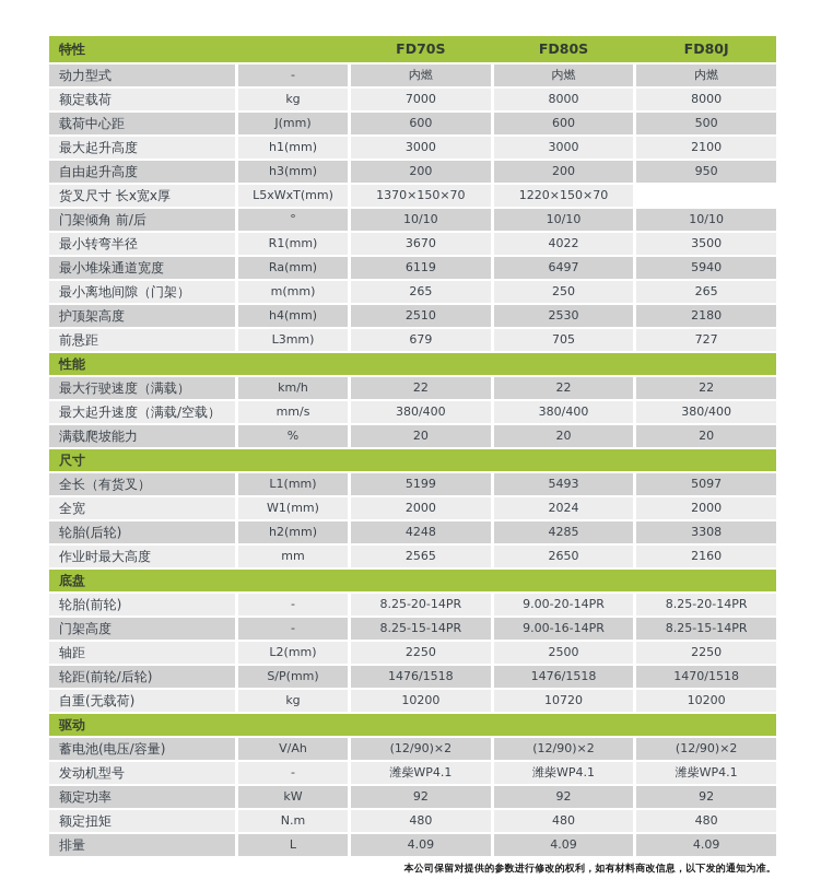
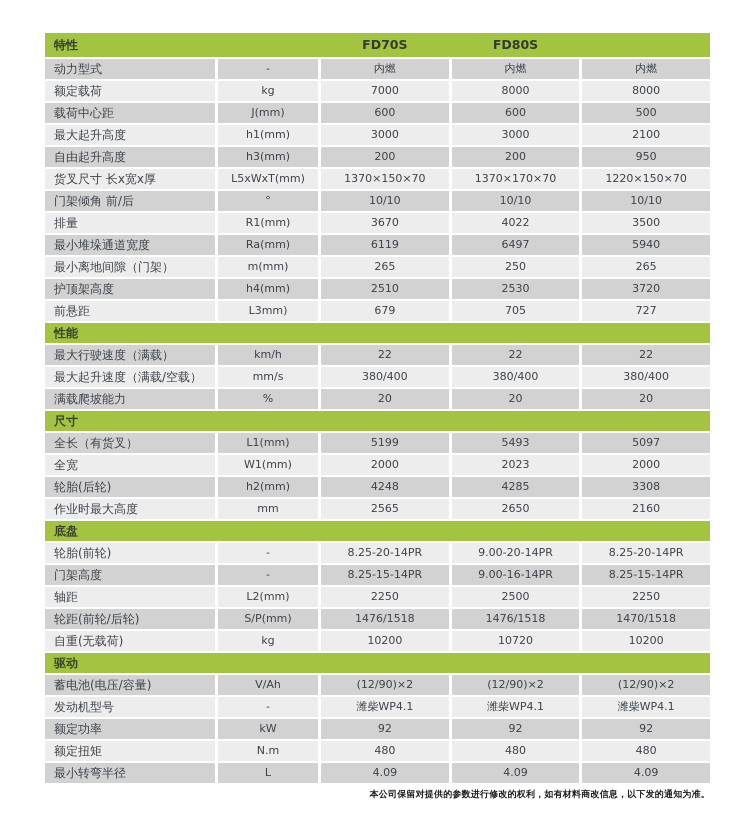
  特性
  FD70S
  FD80S
- FD80J
  动力型式
  -
  内燃
  内燃
  内燃
  额定载荷
  kg
  7000
  8000
  8000
  载荷中心距
  J(mm)
  600
  600
  500
  最大起升高度
  h1(mm)
  3000
  3000
  2100
  自由起升高度
  h3(mm)
  200
  200
  950
  货叉尺寸 长x宽x厚
  L5xWxT(mm)
  1370×150×70
+ 1370×170×70
  1220×150×70
  门架倾角 前/后
  °
  10/10
  10/10
  10/10
- 最小转弯半径
+ 排量
  R1(mm)
  3670
  4022
  3500
  最小堆垛通道宽度
  Ra(mm)
  6119
  6497
  5940
  最小离地间隙（门架）
  m(mm)
  265
  250
  265
  护顶架高度
  h4(mm)
  2510
  2530
- 2180
+ 3720
  前悬距
  L3mm)
  679
  705
  727
  性能
  最大行驶速度（满载）
  km/h
  22
  22
  22
  最大起升速度（满载/空载）
  mm/s
  380/400
  380/400
  380/400
  满载爬坡能力
  %
  20
  20
  20
  尺寸
  全长（有货叉）
  L1(mm)
  5199
  5493
  5097
  全宽
  W1(mm)
  2000
- 2024
+ 2023
  2000
  轮胎(后轮)
  h2(mm)
  4248
  4285
  3308
  作业时最大高度
  mm
  2565
  2650
  2160
  底盘
  轮胎(前轮)
  -
  8.25-20-14PR
  9.00-20-14PR
  8.25-20-14PR
  门架高度
  -
  8.25-15-14PR
  9.00-16-14PR
  8.25-15-14PR
  轴距
  L2(mm)
  2250
  2500
  2250
  轮距(前轮/后轮)
  S/P(mm)
  1476/1518
  1476/1518
  1470/1518
  自重(无载荷)
  kg
  10200
  10720
  10200
  驱动
  蓄电池(电压/容量)
  V/Ah
  (12/90)×2
  (12/90)×2
  (12/90)×2
  发动机型号
  -
  潍柴WP4.1
  潍柴WP4.1
  潍柴WP4.1
  额定功率
  kW
  92
  92
  92
  额定扭矩
  N.m
  480
  480
  480
- 排量
+ 最小转弯半径
  L
  4.09
  4.09
  4.09
  本公司保留对提供的参数进行修改的权利，如有材料商改信息，以下发的通知为准。
